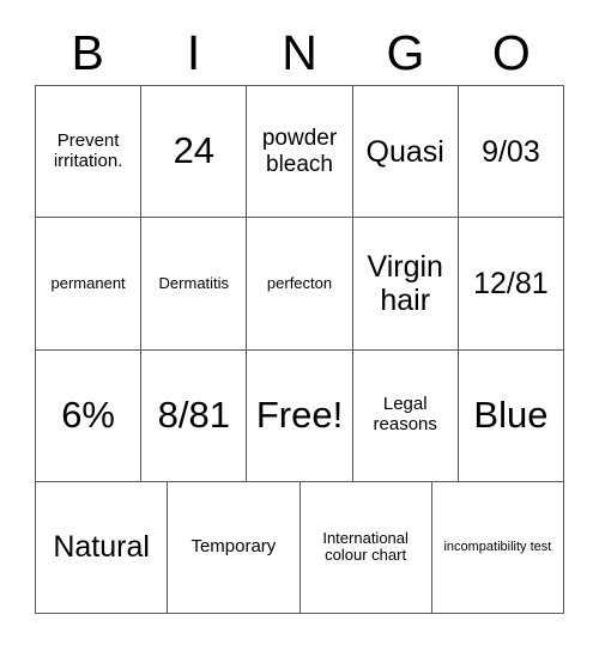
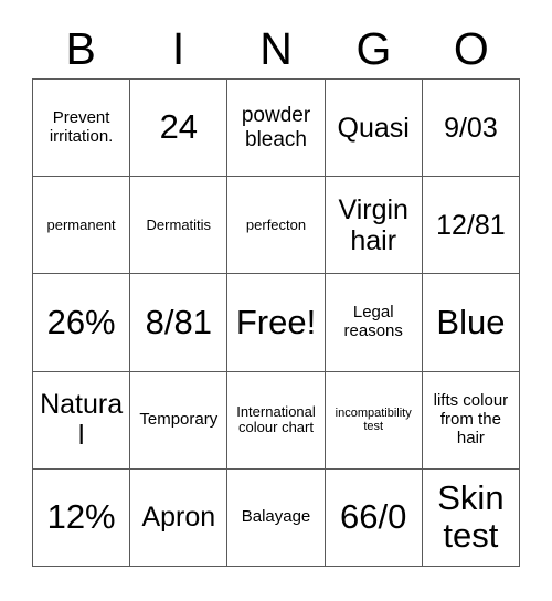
  B
  I
  N
  G
  O
  Prevent irritation.
  24
  powder bleach
  Quasi
  9/03
  permanent
  Dermatitis
  perfecton
  Virgin hair
  12/81
- 6%
+ 26%
  8/81
  Free!
  Legal reasons
  Blue
  Natural
  Temporary
  International colour chart
  incompatibility test
+ lifts colour from the hair
+ 12%
+ Apron
+ Balayage
+ 66/0
+ Skin test
